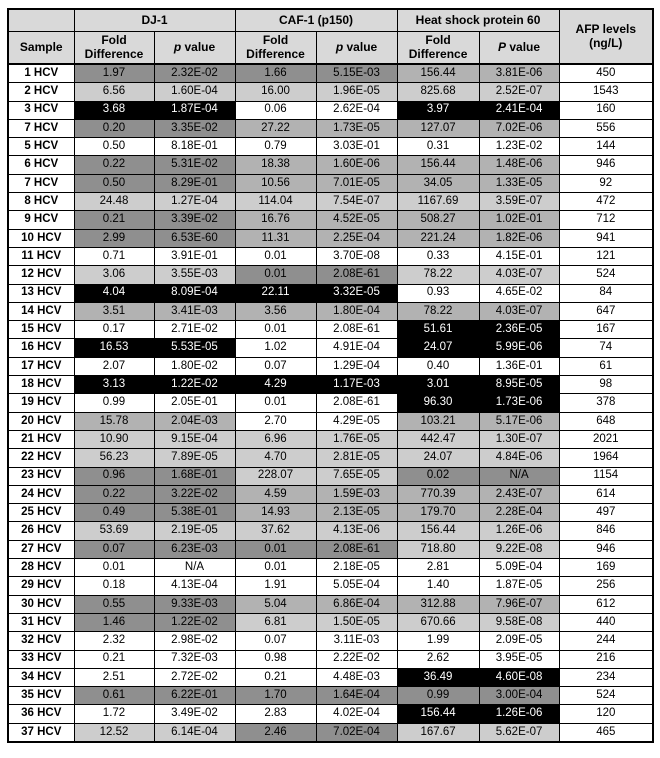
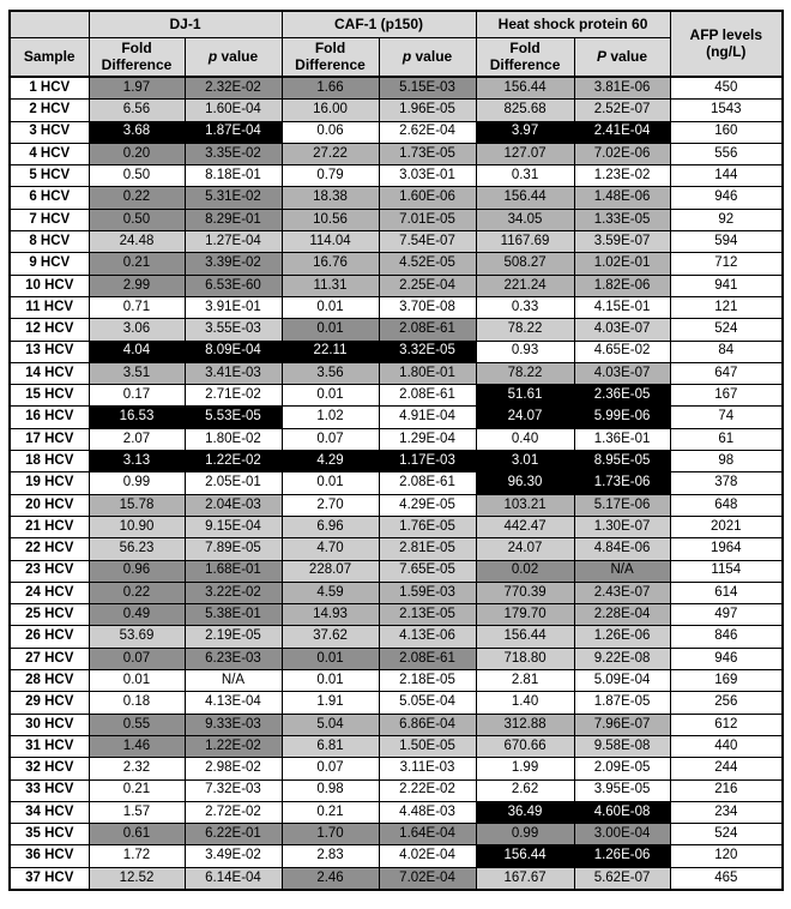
  	DJ-1	CAF-1 (p150)	Heat shock protein 60	AFP levels (ng/L)
  Sample	Fold Difference	p value	Fold Difference	p value	Fold Difference	P value
  1 HCV	1.97	2.32E-02	1.66	5.15E-03	156.44	3.81E-06	450
  2 HCV	6.56	1.60E-04	16.00	1.96E-05	825.68	2.52E-07	1543
  3 HCV	3.68	1.87E-04	0.06	2.62E-04	3.97	2.41E-04	160
- 7 HCV	0.20	3.35E-02	27.22	1.73E-05	127.07	7.02E-06	556
+ 4 HCV	0.20	3.35E-02	27.22	1.73E-05	127.07	7.02E-06	556
  5 HCV	0.50	8.18E-01	0.79	3.03E-01	0.31	1.23E-02	144
  6 HCV	0.22	5.31E-02	18.38	1.60E-06	156.44	1.48E-06	946
  7 HCV	0.50	8.29E-01	10.56	7.01E-05	34.05	1.33E-05	92
- 8 HCV	24.48	1.27E-04	114.04	7.54E-07	1167.69	3.59E-07	472
+ 8 HCV	24.48	1.27E-04	114.04	7.54E-07	1167.69	3.59E-07	594
  9 HCV	0.21	3.39E-02	16.76	4.52E-05	508.27	1.02E-01	712
  10 HCV	2.99	6.53E-60	11.31	2.25E-04	221.24	1.82E-06	941
  11 HCV	0.71	3.91E-01	0.01	3.70E-08	0.33	4.15E-01	121
  12 HCV	3.06	3.55E-03	0.01	2.08E-61	78.22	4.03E-07	524
  13 HCV	4.04	8.09E-04	22.11	3.32E-05	0.93	4.65E-02	84
- 14 HCV	3.51	3.41E-03	3.56	1.80E-04	78.22	4.03E-07	647
+ 14 HCV	3.51	3.41E-03	3.56	1.80E-01	78.22	4.03E-07	647
  15 HCV	0.17	2.71E-02	0.01	2.08E-61	51.61	2.36E-05	167
  16 HCV	16.53	5.53E-05	1.02	4.91E-04	24.07	5.99E-06	74
  17 HCV	2.07	1.80E-02	0.07	1.29E-04	0.40	1.36E-01	61
  18 HCV	3.13	1.22E-02	4.29	1.17E-03	3.01	8.95E-05	98
  19 HCV	0.99	2.05E-01	0.01	2.08E-61	96.30	1.73E-06	378
  20 HCV	15.78	2.04E-03	2.70	4.29E-05	103.21	5.17E-06	648
  21 HCV	10.90	9.15E-04	6.96	1.76E-05	442.47	1.30E-07	2021
  22 HCV	56.23	7.89E-05	4.70	2.81E-05	24.07	4.84E-06	1964
  23 HCV	0.96	1.68E-01	228.07	7.65E-05	0.02	N/A	1154
  24 HCV	0.22	3.22E-02	4.59	1.59E-03	770.39	2.43E-07	614
  25 HCV	0.49	5.38E-01	14.93	2.13E-05	179.70	2.28E-04	497
  26 HCV	53.69	2.19E-05	37.62	4.13E-06	156.44	1.26E-06	846
  27 HCV	0.07	6.23E-03	0.01	2.08E-61	718.80	9.22E-08	946
  28 HCV	0.01	N/A	0.01	2.18E-05	2.81	5.09E-04	169
  29 HCV	0.18	4.13E-04	1.91	5.05E-04	1.40	1.87E-05	256
  30 HCV	0.55	9.33E-03	5.04	6.86E-04	312.88	7.96E-07	612
  31 HCV	1.46	1.22E-02	6.81	1.50E-05	670.66	9.58E-08	440
  32 HCV	2.32	2.98E-02	0.07	3.11E-03	1.99	2.09E-05	244
  33 HCV	0.21	7.32E-03	0.98	2.22E-02	2.62	3.95E-05	216
- 34 HCV	2.51	2.72E-02	0.21	4.48E-03	36.49	4.60E-08	234
+ 34 HCV	1.57	2.72E-02	0.21	4.48E-03	36.49	4.60E-08	234
  35 HCV	0.61	6.22E-01	1.70	1.64E-04	0.99	3.00E-04	524
  36 HCV	1.72	3.49E-02	2.83	4.02E-04	156.44	1.26E-06	120
  37 HCV	12.52	6.14E-04	2.46	7.02E-04	167.67	5.62E-07	465
